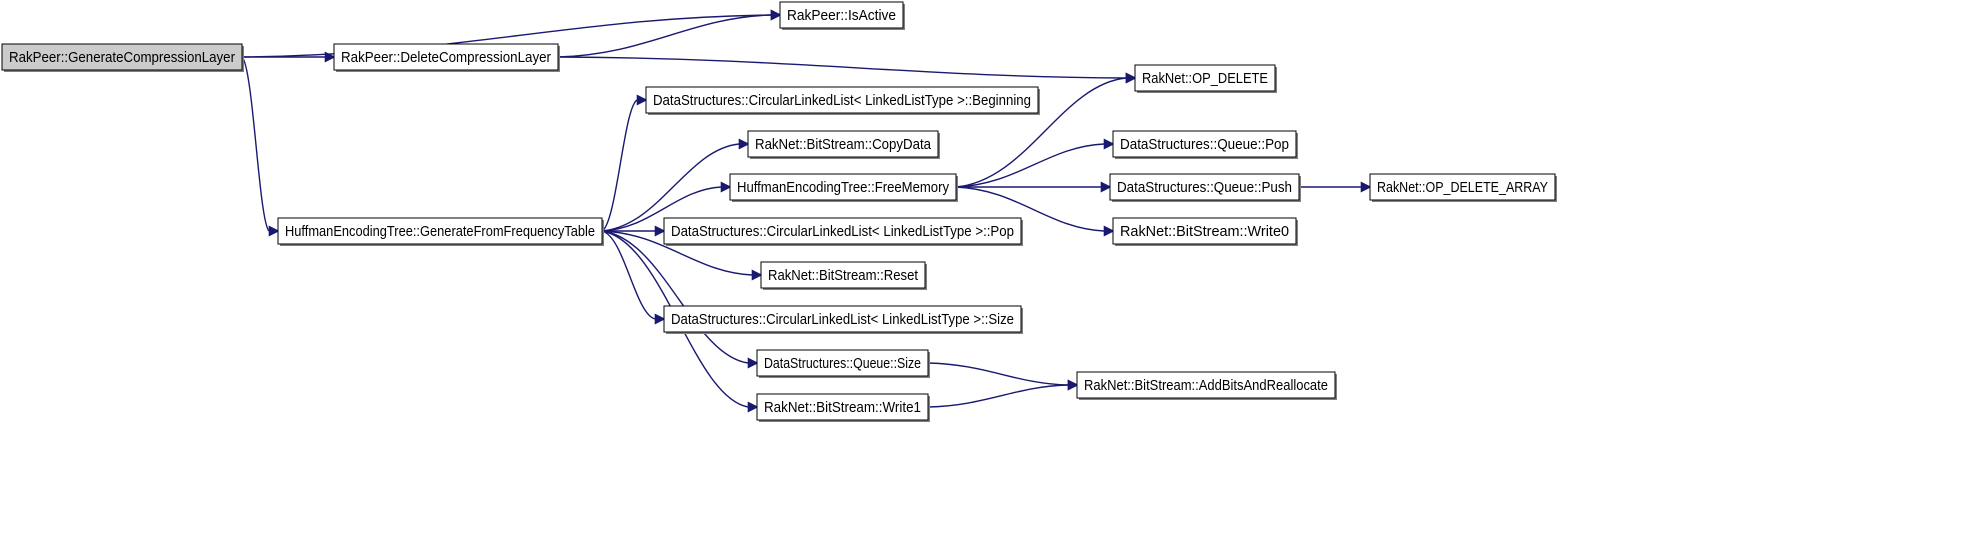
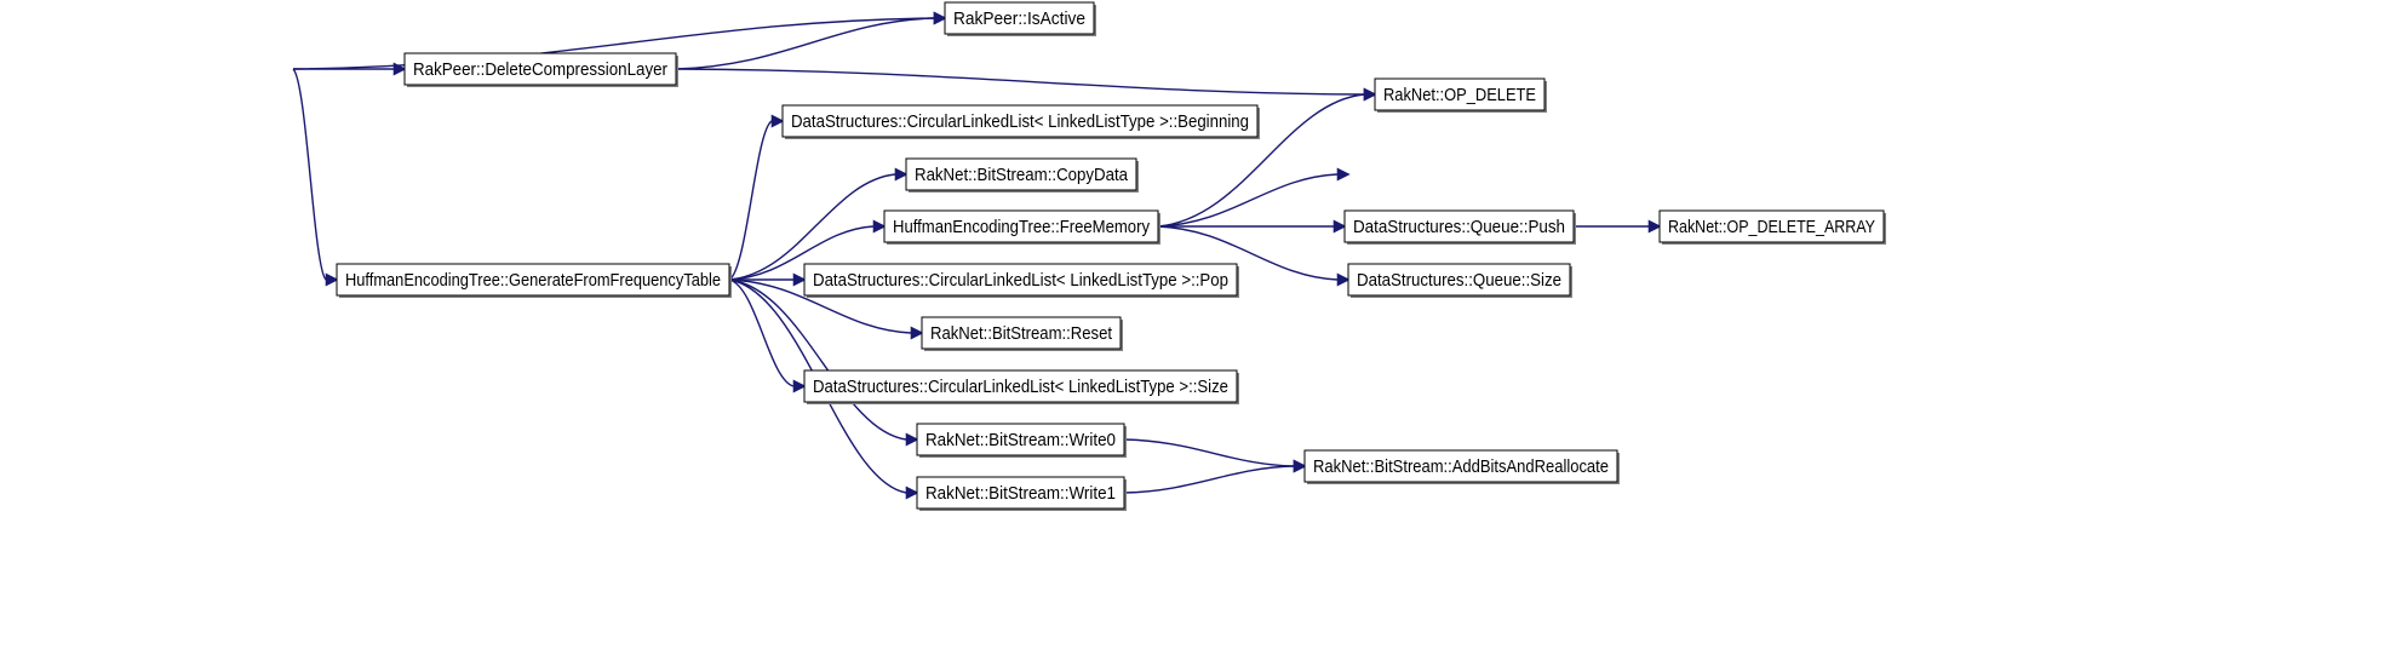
- RakPeer::GenerateCompressionLayer
  RakPeer::IsActive
  RakPeer::DeleteCompressionLayer
  RakNet::OP_DELETE
  DataStructures::CircularLinkedList< LinkedListType >::Beginning
  RakNet::BitStream::CopyData
  HuffmanEncodingTree::FreeMemory
- DataStructures::Queue::Pop
  DataStructures::Queue::Push
- RakNet::BitStream::Write0
+ DataStructures::Queue::Size
  RakNet::OP_DELETE_ARRAY
  HuffmanEncodingTree::GenerateFromFrequencyTable
  DataStructures::CircularLinkedList< LinkedListType >::Pop
  RakNet::BitStream::Reset
  DataStructures::CircularLinkedList< LinkedListType >::Size
- DataStructures::Queue::Size
+ RakNet::BitStream::Write0
  RakNet::BitStream::Write1
  RakNet::BitStream::AddBitsAndReallocate
